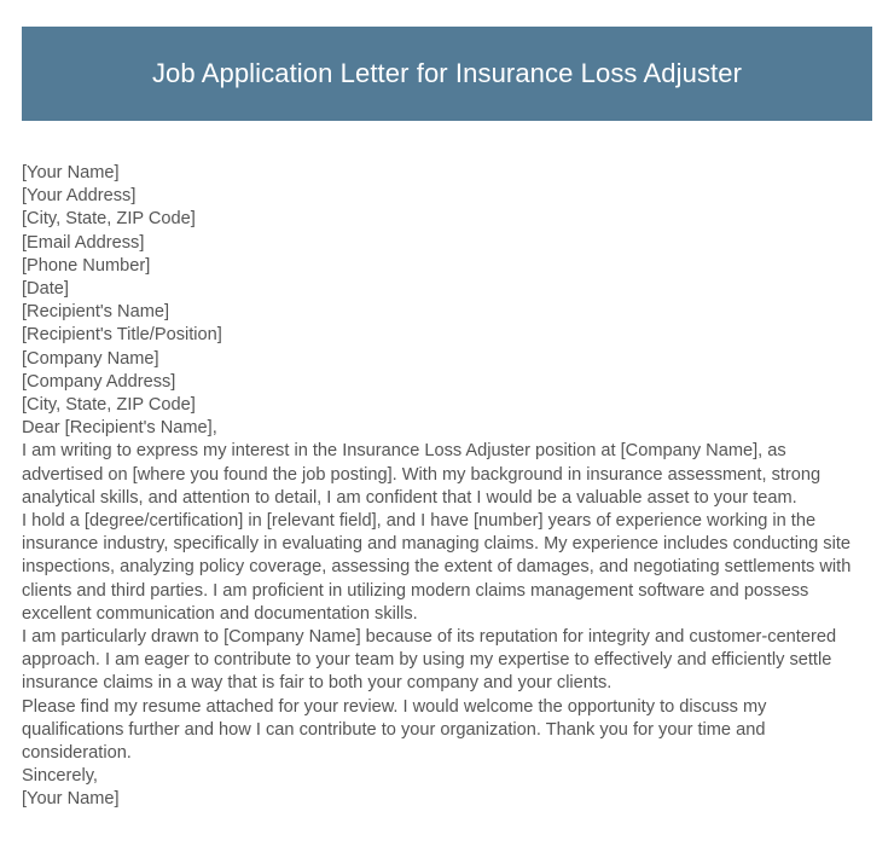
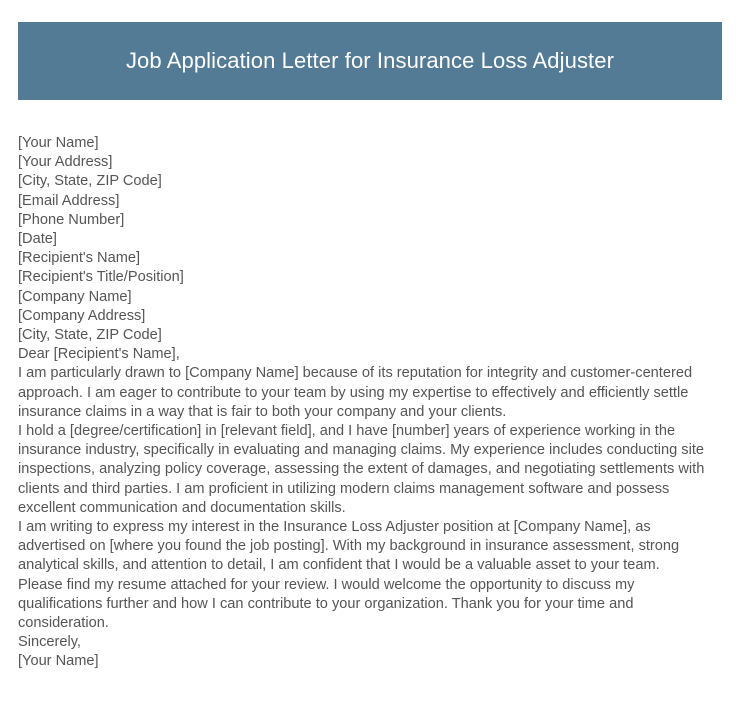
  Job Application Letter for Insurance Loss Adjuster
  [Your Name]
  [Your Address]
  [City, State, ZIP Code]
  [Email Address]
  [Phone Number]
  [Date]
  [Recipient's Name]
  [Recipient's Title/Position]
  [Company Name]
  [Company Address]
  [City, State, ZIP Code]
  Dear [Recipient's Name],
- I am writing to express my interest in the Insurance Loss Adjuster position at [Company Name], as advertised on [where you found the job posting]. With my background in insurance assessment, strong analytical skills, and attention to detail, I am confident that I would be a valuable asset to your team.
+ I am particularly drawn to [Company Name] because of its reputation for integrity and customer-centered approach. I am eager to contribute to your team by using my expertise to effectively and efficiently settle insurance claims in a way that is fair to both your company and your clients.
  I hold a [degree/certification] in [relevant field], and I have [number] years of experience working in the insurance industry, specifically in evaluating and managing claims. My experience includes conducting site inspections, analyzing policy coverage, assessing the extent of damages, and negotiating settlements with clients and third parties. I am proficient in utilizing modern claims management software and possess excellent communication and documentation skills.
- I am particularly drawn to [Company Name] because of its reputation for integrity and customer-centered approach. I am eager to contribute to your team by using my expertise to effectively and efficiently settle insurance claims in a way that is fair to both your company and your clients.
+ I am writing to express my interest in the Insurance Loss Adjuster position at [Company Name], as advertised on [where you found the job posting]. With my background in insurance assessment, strong analytical skills, and attention to detail, I am confident that I would be a valuable asset to your team.
  Please find my resume attached for your review. I would welcome the opportunity to discuss my qualifications further and how I can contribute to your organization. Thank you for your time and consideration.
  Sincerely,
  [Your Name]
